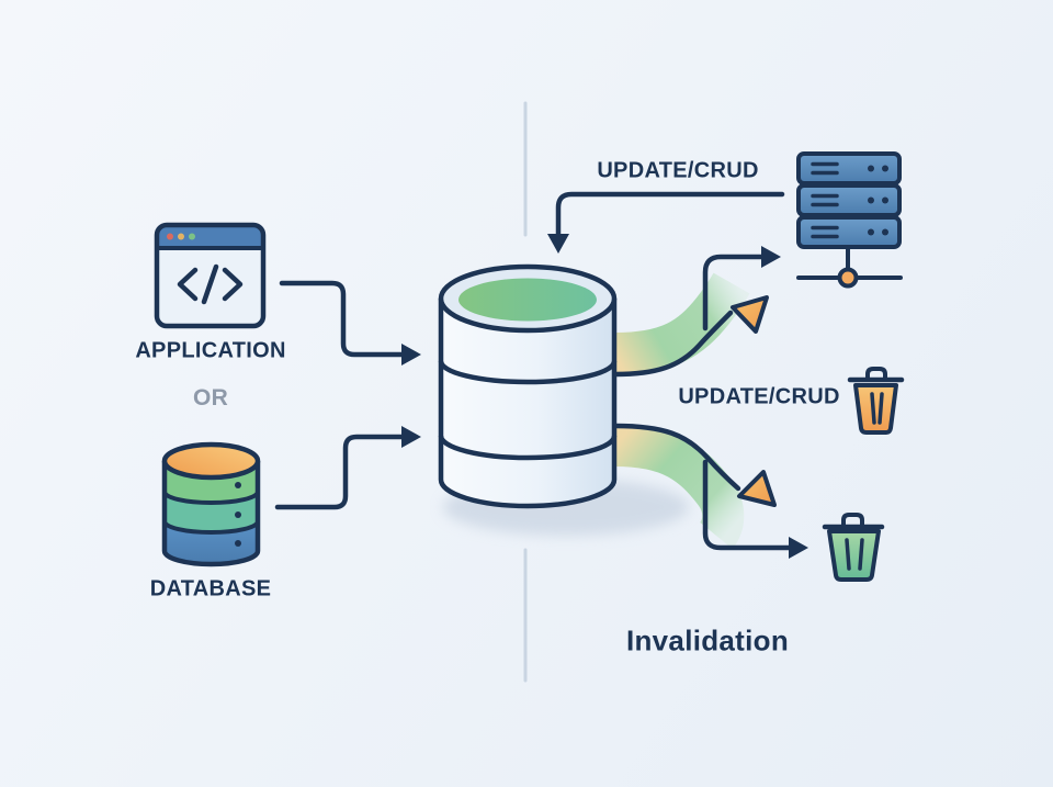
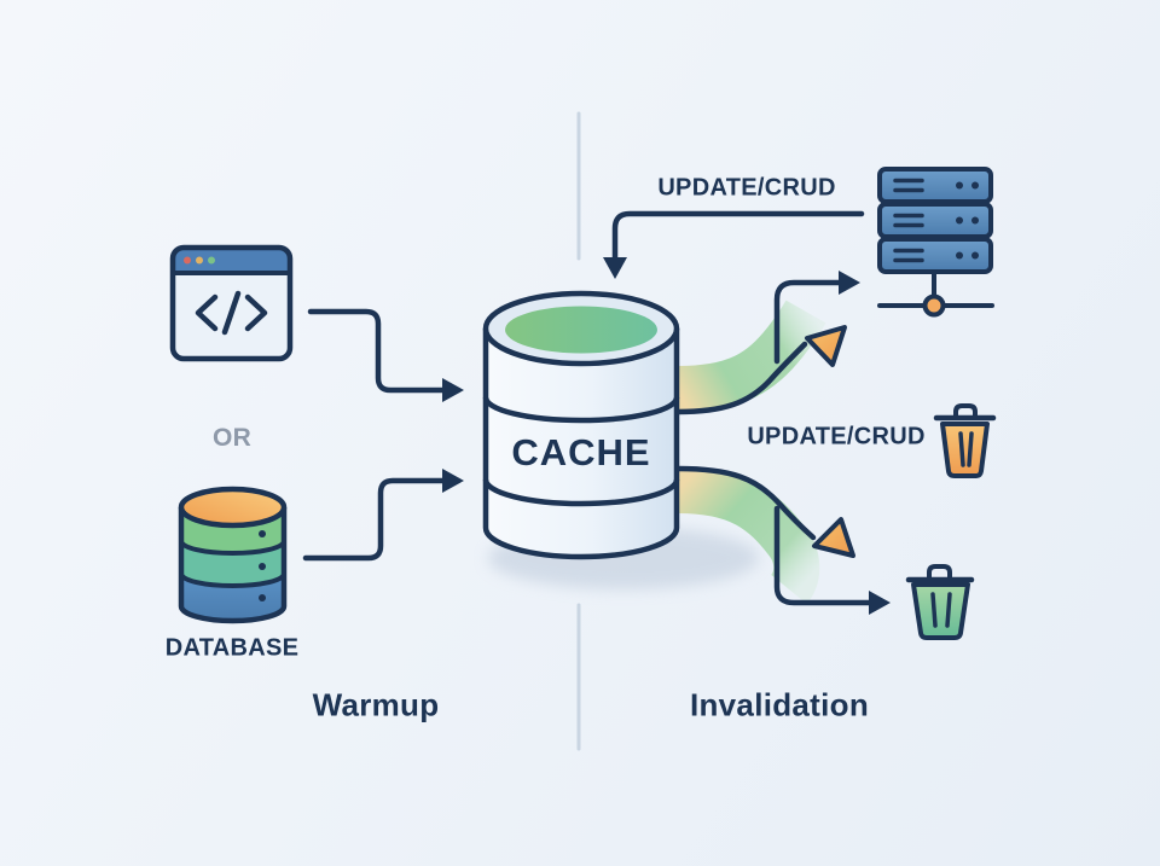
- APPLICATION
  OR
  DATABASE
+ CACHE
  UPDATE/CRUD
  UPDATE/CRUD
+ Warmup
  Invalidation
